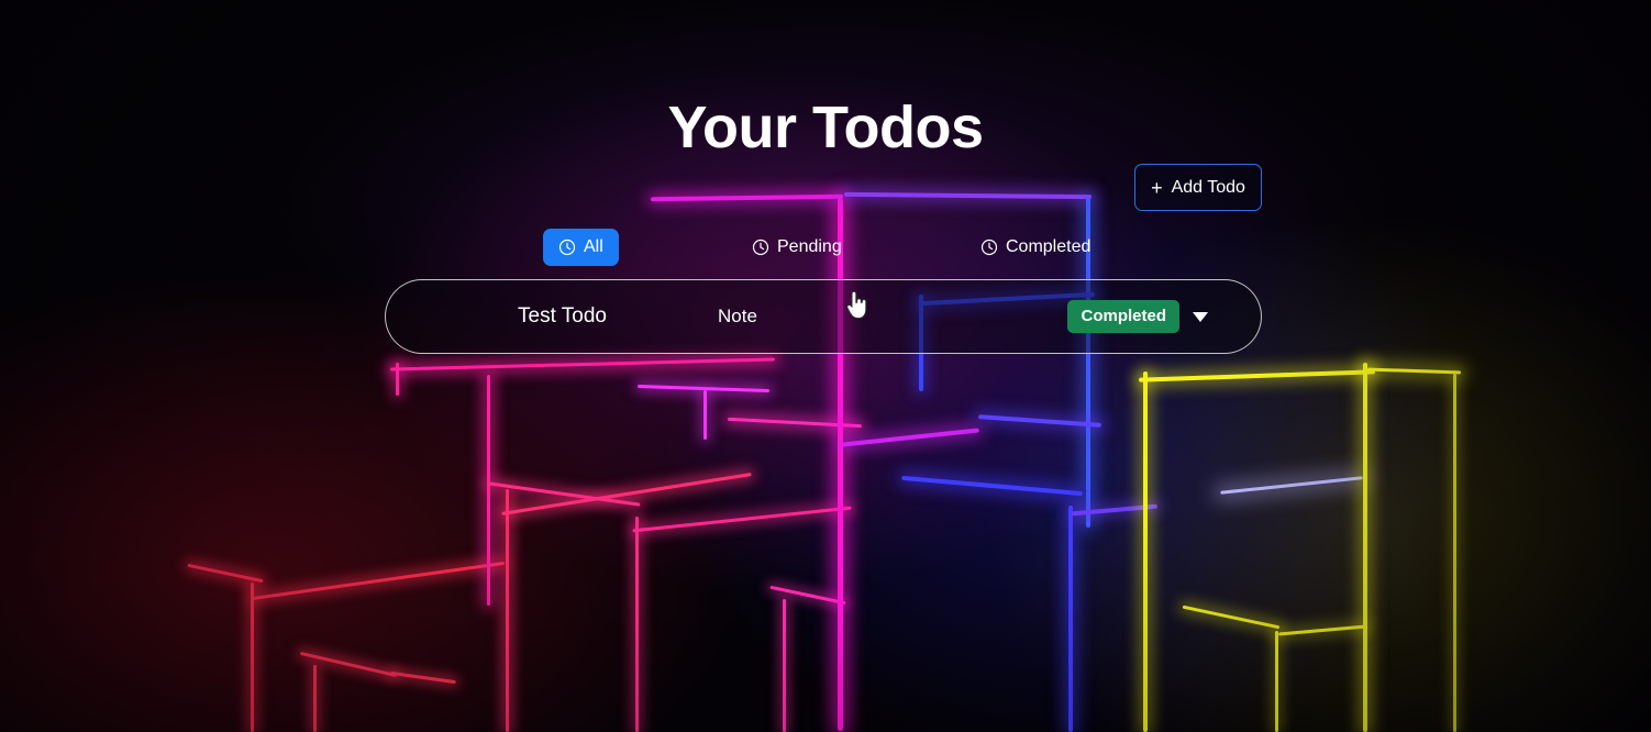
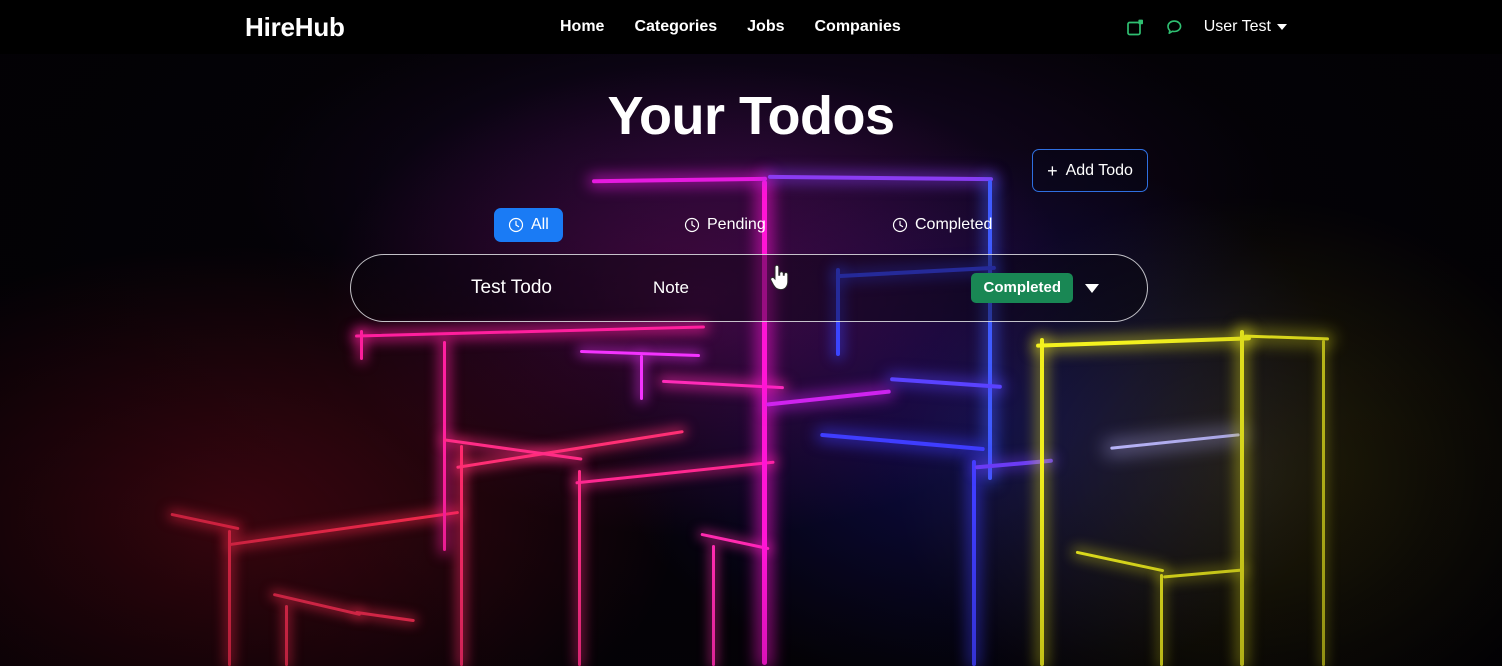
+ HireHub
+ Home
+ Categories
+ Jobs
+ Companies
+ User Test
  Your Todos
  +
  Add Todo
  All
  Pending
  Completed
  Test Todo
  Note
  Completed
